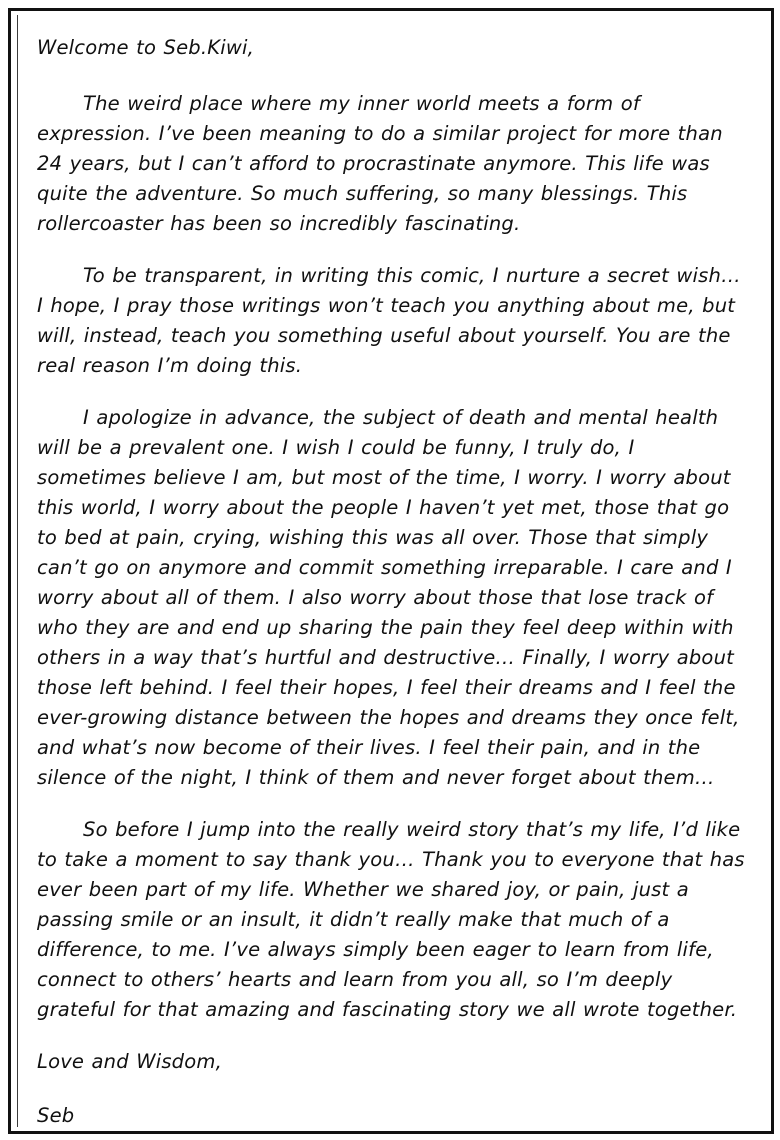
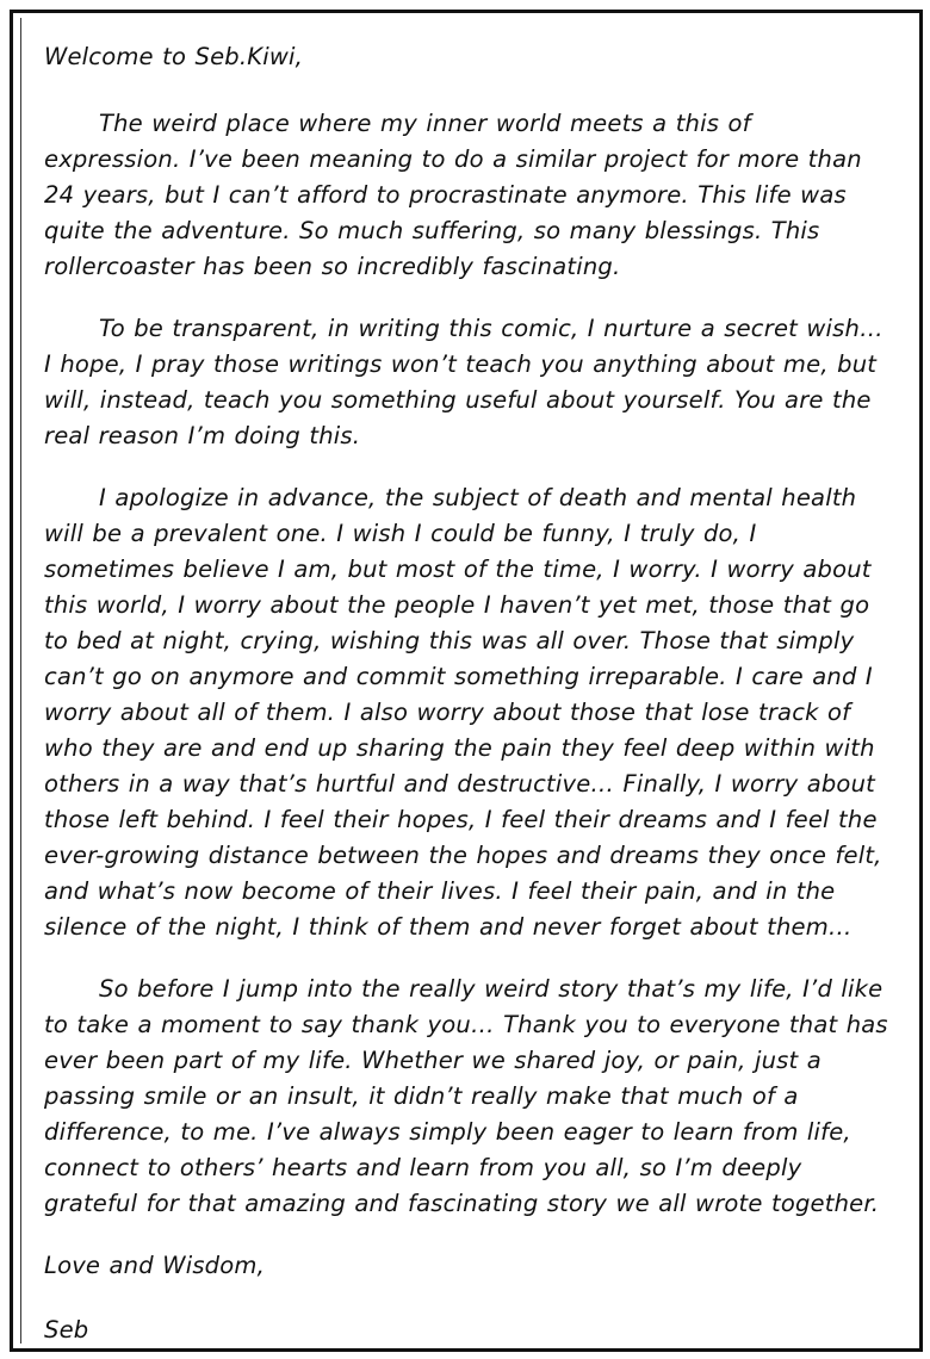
  Welcome to Seb.Kiwi,
- The weird place where my inner world meets a form of expression. I’ve been meaning to do a similar project for more than 24 years, but I can’t afford to procrastinate anymore. This life was quite the adventure. So much suffering, so many blessings. This rollercoaster has been so incredibly fascinating.
+ The weird place where my inner world meets a this of expression. I’ve been meaning to do a similar project for more than 24 years, but I can’t afford to procrastinate anymore. This life was quite the adventure. So much suffering, so many blessings. This rollercoaster has been so incredibly fascinating.
  To be transparent, in writing this comic, I nurture a secret wish… I hope, I pray those writings won’t teach you anything about me, but will, instead, teach you something useful about yourself. You are the real reason I’m doing this.
- I apologize in advance, the subject of death and mental health will be a prevalent one. I wish I could be funny, I truly do, I sometimes believe I am, but most of the time, I worry. I worry about this world, I worry about the people I haven’t yet met, those that go to bed at pain, crying, wishing this was all over. Those that simply can’t go on anymore and commit something irreparable. I care and I worry about all of them. I also worry about those that lose track of who they are and end up sharing the pain they feel deep within with others in a way that’s hurtful and destructive… Finally, I worry about those left behind. I feel their hopes, I feel their dreams and I feel the ever-growing distance between the hopes and dreams they once felt, and what’s now become of their lives. I feel their pain, and in the silence of the night, I think of them and never forget about them…
+ I apologize in advance, the subject of death and mental health will be a prevalent one. I wish I could be funny, I truly do, I sometimes believe I am, but most of the time, I worry. I worry about this world, I worry about the people I haven’t yet met, those that go to bed at night, crying, wishing this was all over. Those that simply can’t go on anymore and commit something irreparable. I care and I worry about all of them. I also worry about those that lose track of who they are and end up sharing the pain they feel deep within with others in a way that’s hurtful and destructive… Finally, I worry about those left behind. I feel their hopes, I feel their dreams and I feel the ever-growing distance between the hopes and dreams they once felt, and what’s now become of their lives. I feel their pain, and in the silence of the night, I think of them and never forget about them…
  So before I jump into the really weird story that’s my life, I’d like to take a moment to say thank you… Thank you to everyone that has ever been part of my life. Whether we shared joy, or pain, just a passing smile or an insult, it didn’t really make that much of a difference, to me. I’ve always simply been eager to learn from life, connect to others’ hearts and learn from you all, so I’m deeply grateful for that amazing and fascinating story we all wrote together.
  Love and Wisdom,
  Seb
